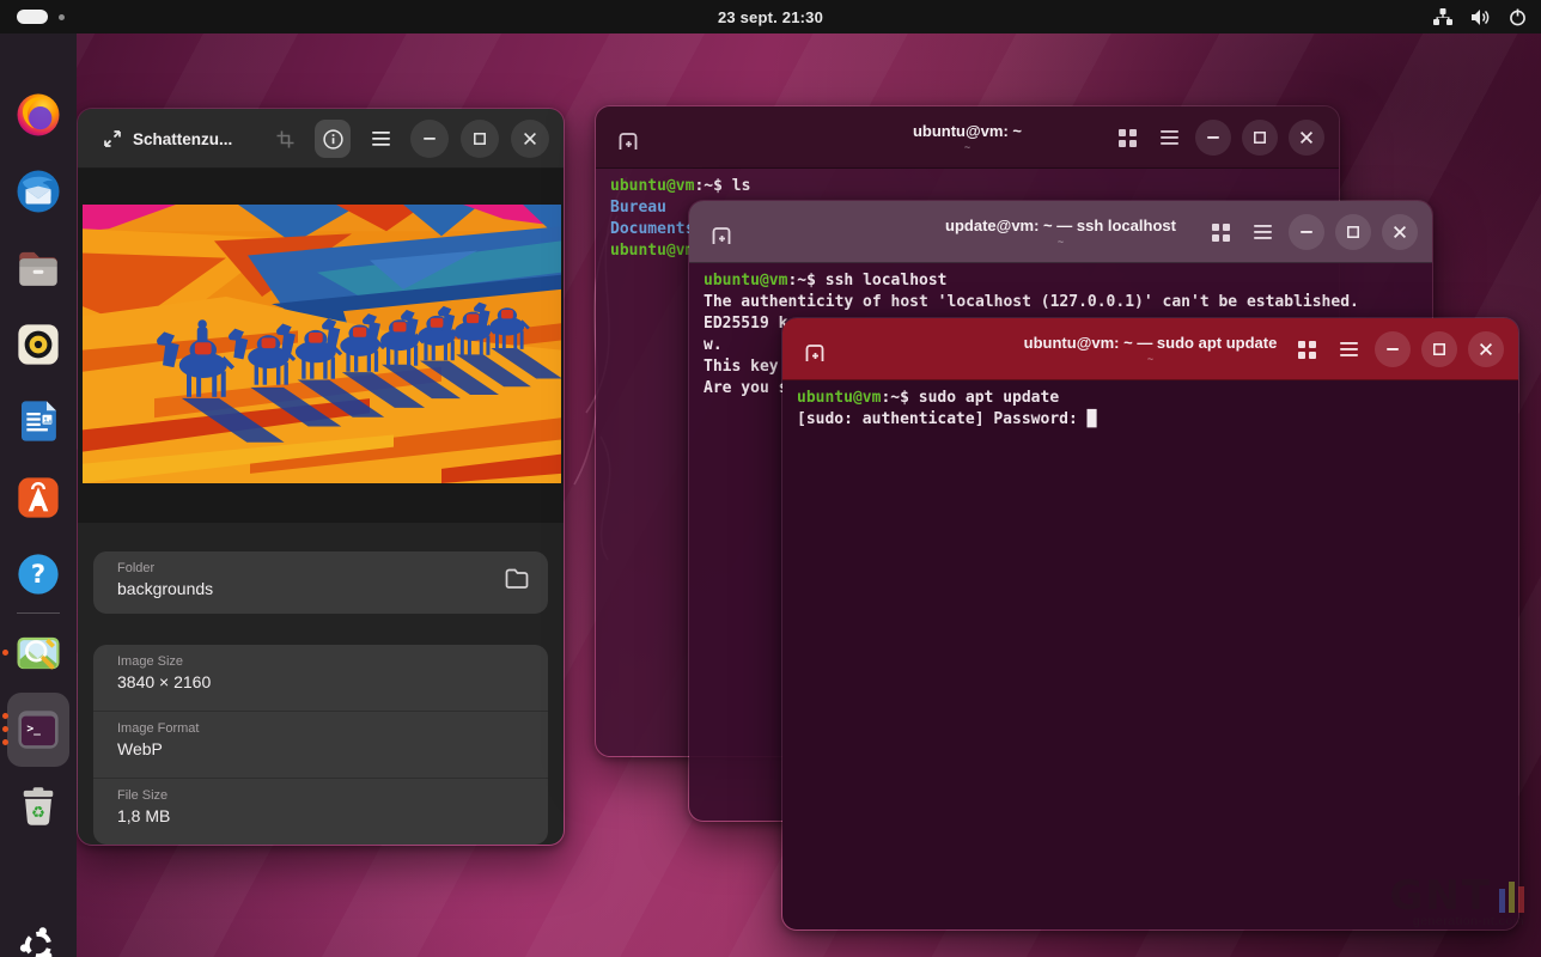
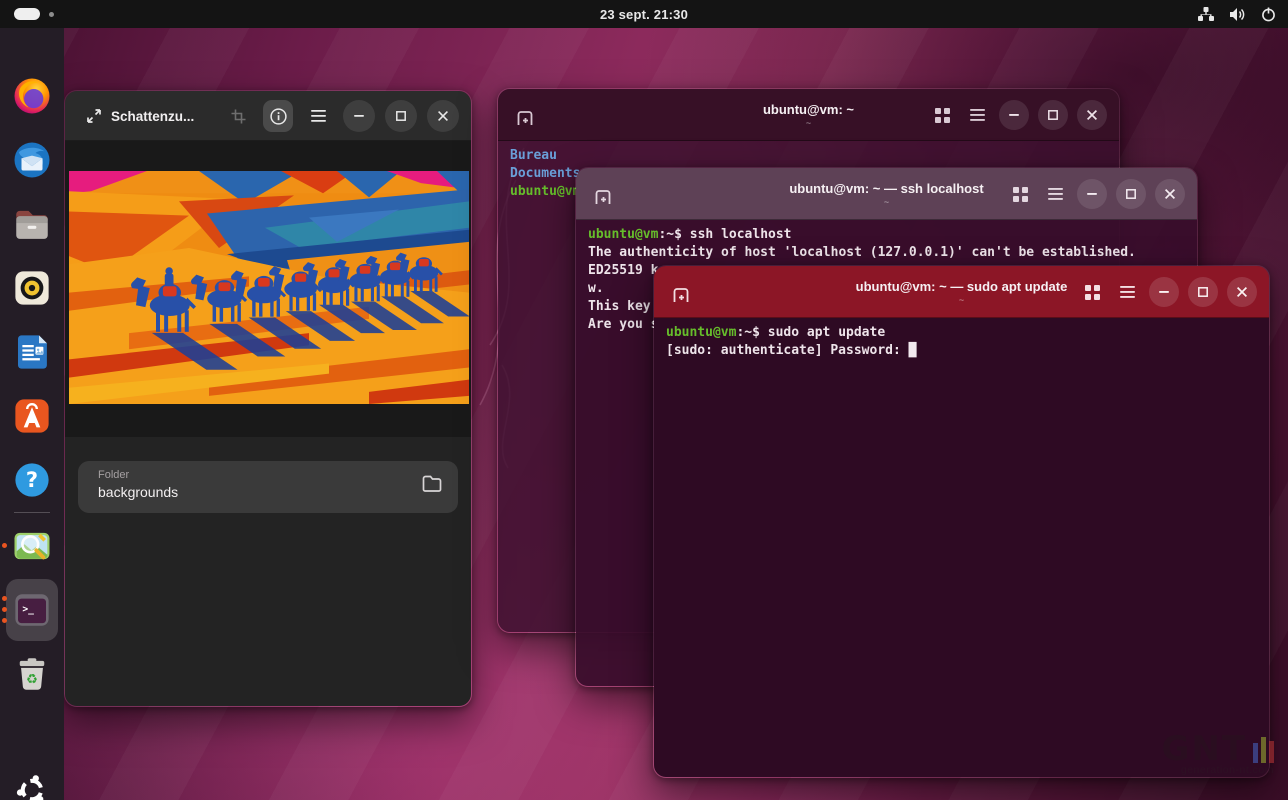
  23 sept. 21:30
  ?
  >_
  ♻
  Schattenzu...
  Folder
  backgrounds
- Image Size
- 3840 × 2160
- Image Format
- WebP
- File Size
- 1,8 MB
  ubuntu@vm: ~
  ~
- ubuntu@vm:~$ ls
  Bureau
  Document
  ubuntu@v
- update@vm: ~ — ssh localhost
+ ubuntu@vm: ~ — ssh localhost
  ~
  ubuntu@vm:~$ ssh localhost
  The authenticity of host 'localhost (127.0.0.1)' can't be established.
  ED25519
  w.
  This key
  Are you
  ubuntu@vm: ~ — sudo apt update
  ~
  ubuntu@vm:~$ sudo apt update
  [sudo: authenticate] Password: █
  generation-nt.com
